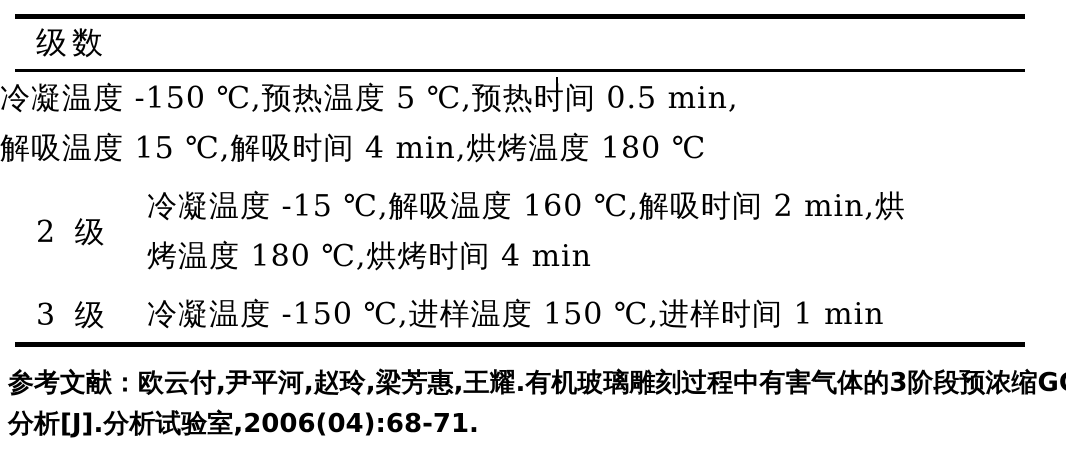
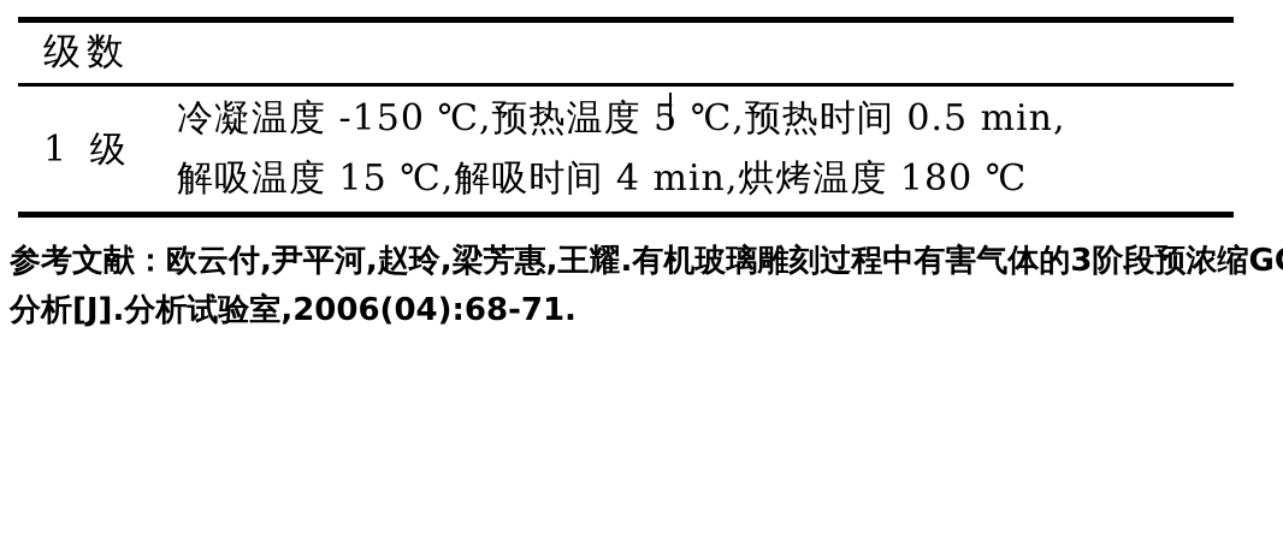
  级数
+ 1 级
  冷凝温度 -150 ℃,预热温度 5 ℃,预热时间 0.5 min,
  解吸温度 15 ℃,解吸时间 4 min,烘烤温度 180 ℃
- 2 级
- 冷凝温度 -15 ℃,解吸温度 160 ℃,解吸时间 2 min,烘
- 烤温度 180 ℃,烘烤时间 4 min
- 3 级
- 冷凝温度 -150 ℃,进样温度 150 ℃,进样时间 1 min
  参考文献：欧云付,尹平河,赵玲,梁芳惠,王耀.有机玻璃雕刻过程中有害气体的3阶段预浓缩G
  分析[J].分析试验室,2006(04):68-71.
